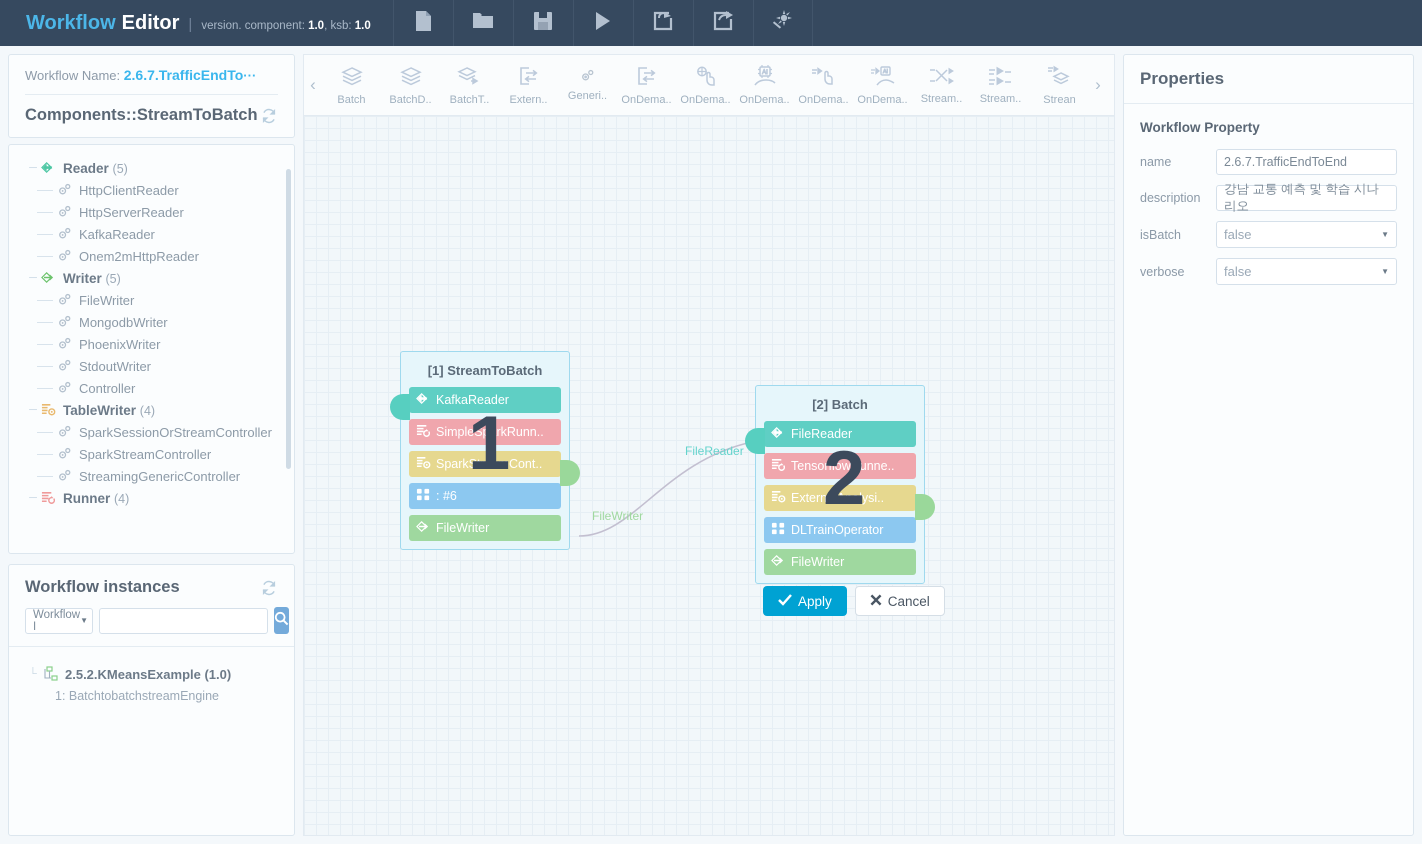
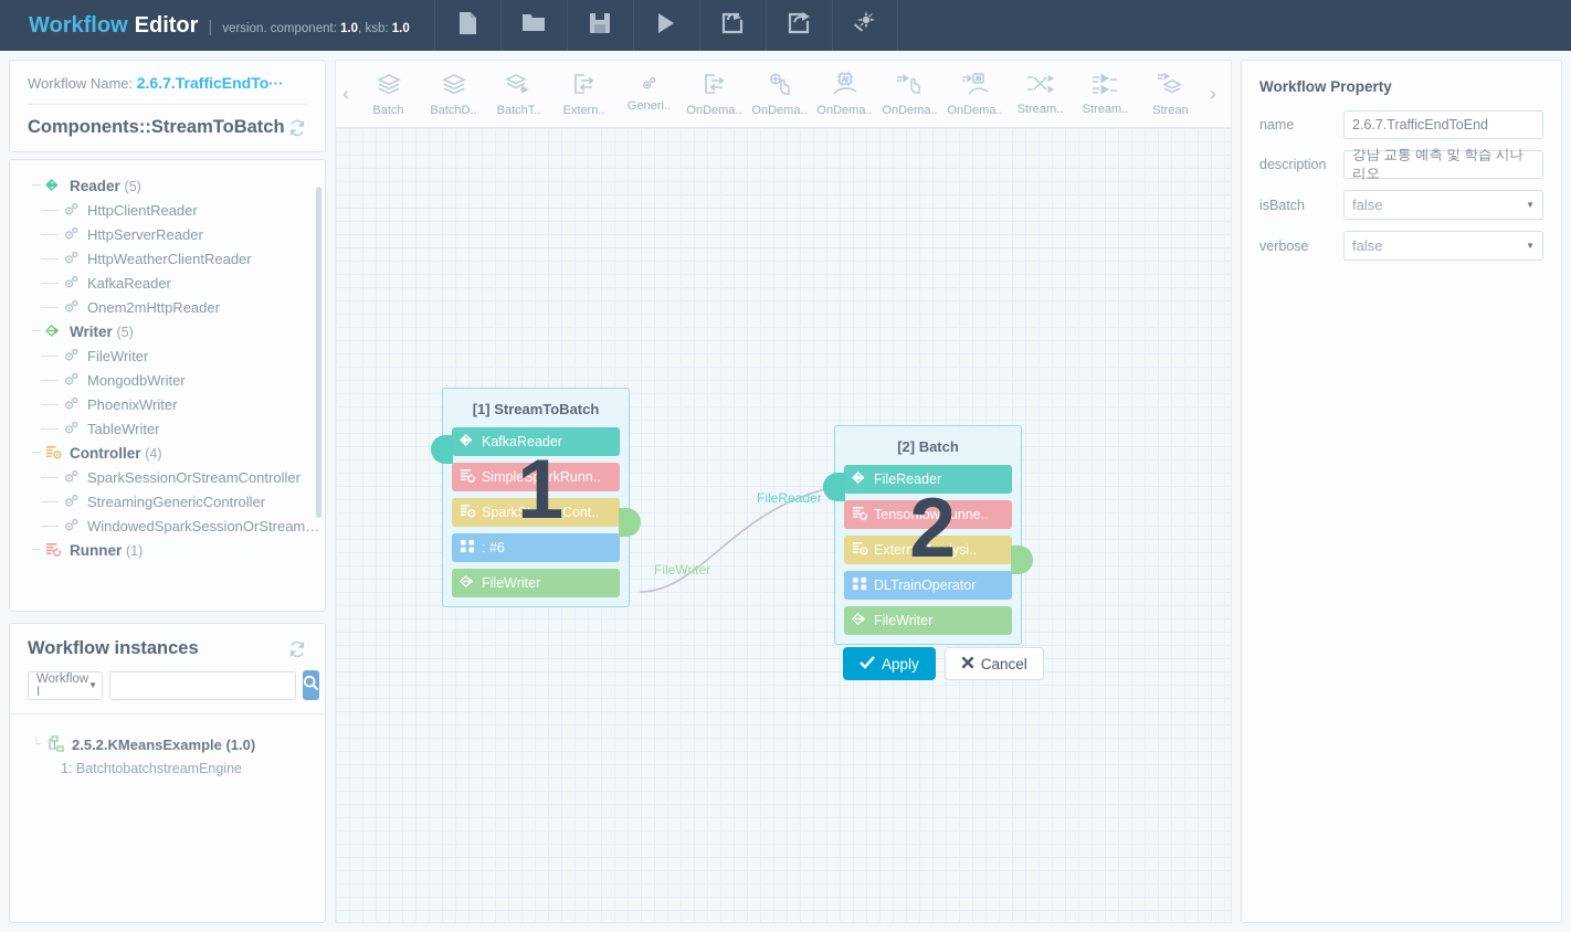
  Workflow
  Editor
  |
  version. component: 1.0, ksb: 1.0
  Workflow Name: 2.6.7.TrafficEndTo···
  Components::StreamToBatch
  ─
  Reader (5)
  HttpClientReader
  HttpServerReader
+ HttpWeatherClientReader
  KafkaReader
  Onem2mHttpReader
  ─
  Writer (5)
  FileWriter
  MongodbWriter
  PhoenixWriter
- StdoutWriter
- Controller
+ TableWriter
  ─
- TableWriter (4)
+ Controller (4)
  SparkSessionOrStreamController
- SparkStreamController
  StreamingGenericController
+ WindowedSparkSessionOrStream…
  ─
- Runner (4)
+ Runner (1)
  Workflow instances
  Workflow I
  ▼
  └
  2.5.2.KMeansExample (1.0)
  1: BatchtobatchstreamEngine
  ‹
  Batch
  BatchD..
  BatchT..
  Extern..
  Generi..
  OnDema..
  OnDema..
  OnDema..
  OnDema..
  OnDema..
  Stream..
  Stream..
  Strean
  ›
  FileReader
  FileWriter
  [1] StreamToBatch
  KafkaReader
  SimpleSparkRunn..
  SparkStreamCont..
  : #6
  FileWriter
  1
  [2] Batch
  FileReader
  TensorflowRunne..
  ExternalAnalysi..
  DLTrainOperator
  FileWriter
  2
  Apply
  Cancel
- Properties
  Workflow Property
  name
  2.6.7.TrafficEndToEnd
  description
  강남 교통 예측 및 학습 시나리오
  isBatch
  false
  ▼
  verbose
  false
  ▼
